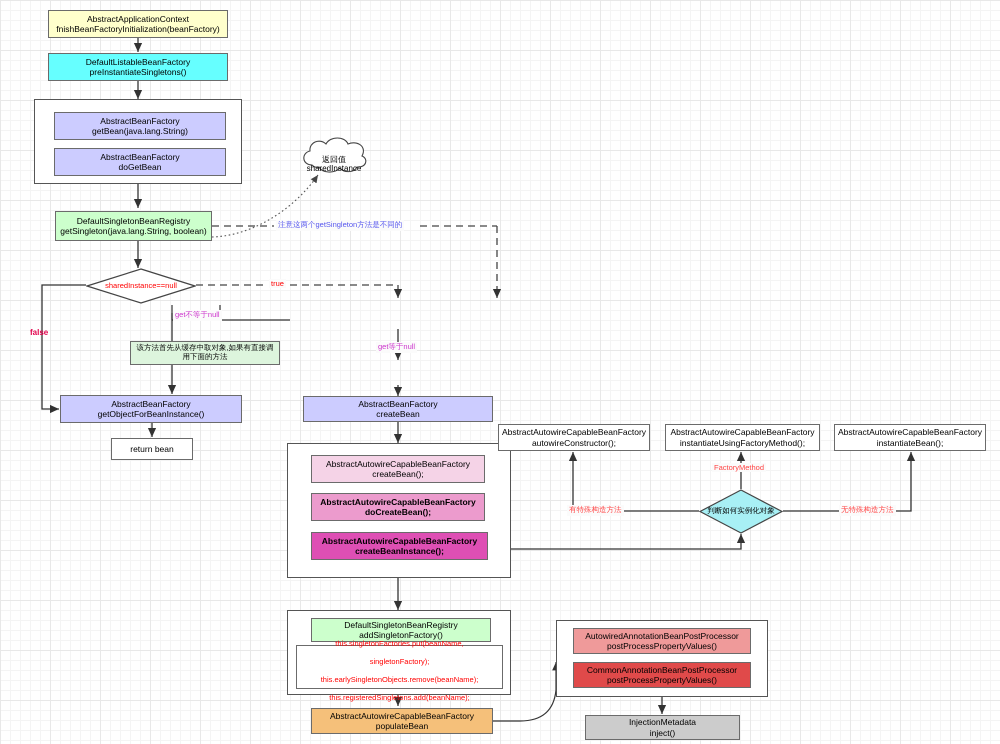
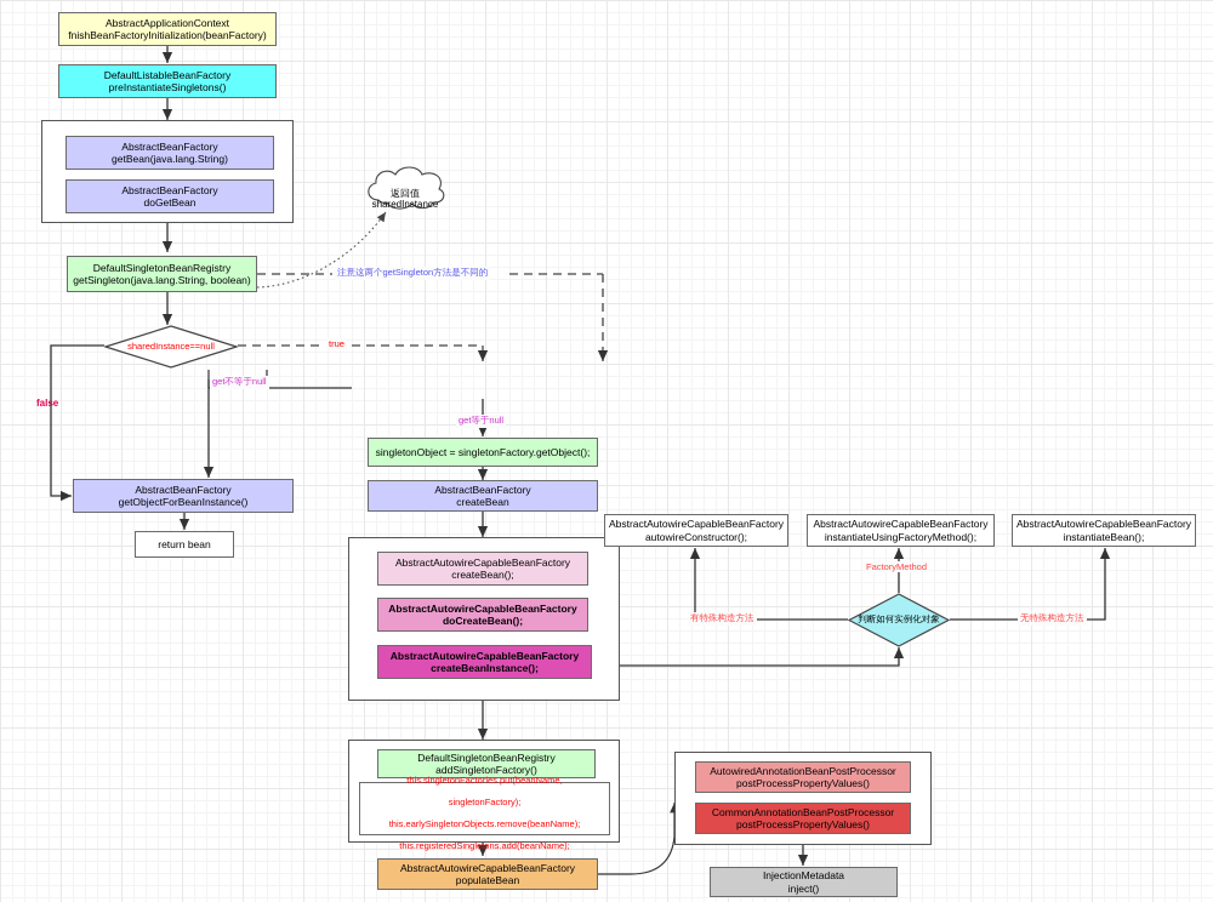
  AbstractApplicationContext
  fnishBeanFactoryInitialization(beanFactory)
  DefaultListableBeanFactory
  preInstantiateSingletons()
  AbstractBeanFactory
  getBean(java.lang.String)
  AbstractBeanFactory
  doGetBean
  DefaultSingletonBeanRegistry
  getSingleton(java.lang.String, boolean)
  返回值
  sharedInstance
  sharedInstance==null
+ singletonObject = singletonFactory.getObject();
  AbstractBeanFactory
  createBean
- 该方法首先从缓存中取对象,如果有直接调
- 用下面的方法
  AbstractBeanFactory
  getObjectForBeanInstance()
  return bean
  AbstractAutowireCapableBeanFactory
  createBean();
  AbstractAutowireCapableBeanFactory
  doCreateBean();
  AbstractAutowireCapableBeanFactory
  createBeanInstance();
  AbstractAutowireCapableBeanFactory
  autowireConstructor();
  AbstractAutowireCapableBeanFactory
  instantiateUsingFactoryMethod();
  AbstractAutowireCapableBeanFactory
  instantiateBean();
  判断如何实例化
  对象
  DefaultSingletonBeanRegistry
  addSingletonFactory()
  this.singletonFactories.put(beanName,
  singletonFactory);
  this.earlySingletonObjects.remove(beanName);
  this.registeredSingletons.add(beanName);
  AbstractAutowireCapableBeanFactory
  populateBean
  AutowiredAnnotationBeanPostProcessor
  postProcessPropertyValues()
  CommonAnnotationBeanPostProcessor
  postProcessPropertyValues()
  InjectionMetadata
  inject()
  注意这两个getSingleton方法是不同的
  true
  false
  get不等于null
  get等于null
  FactoryMethod
  有特殊构造方法
  无特殊构造方法
